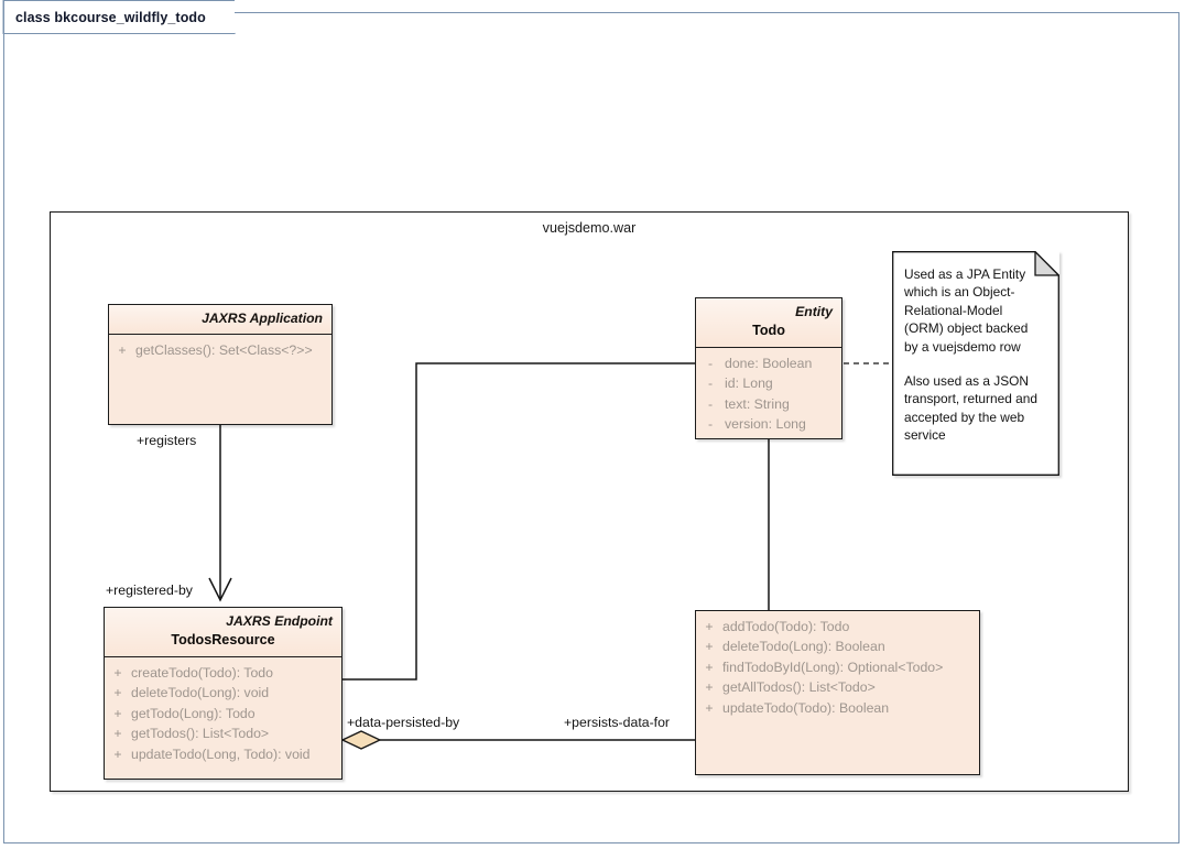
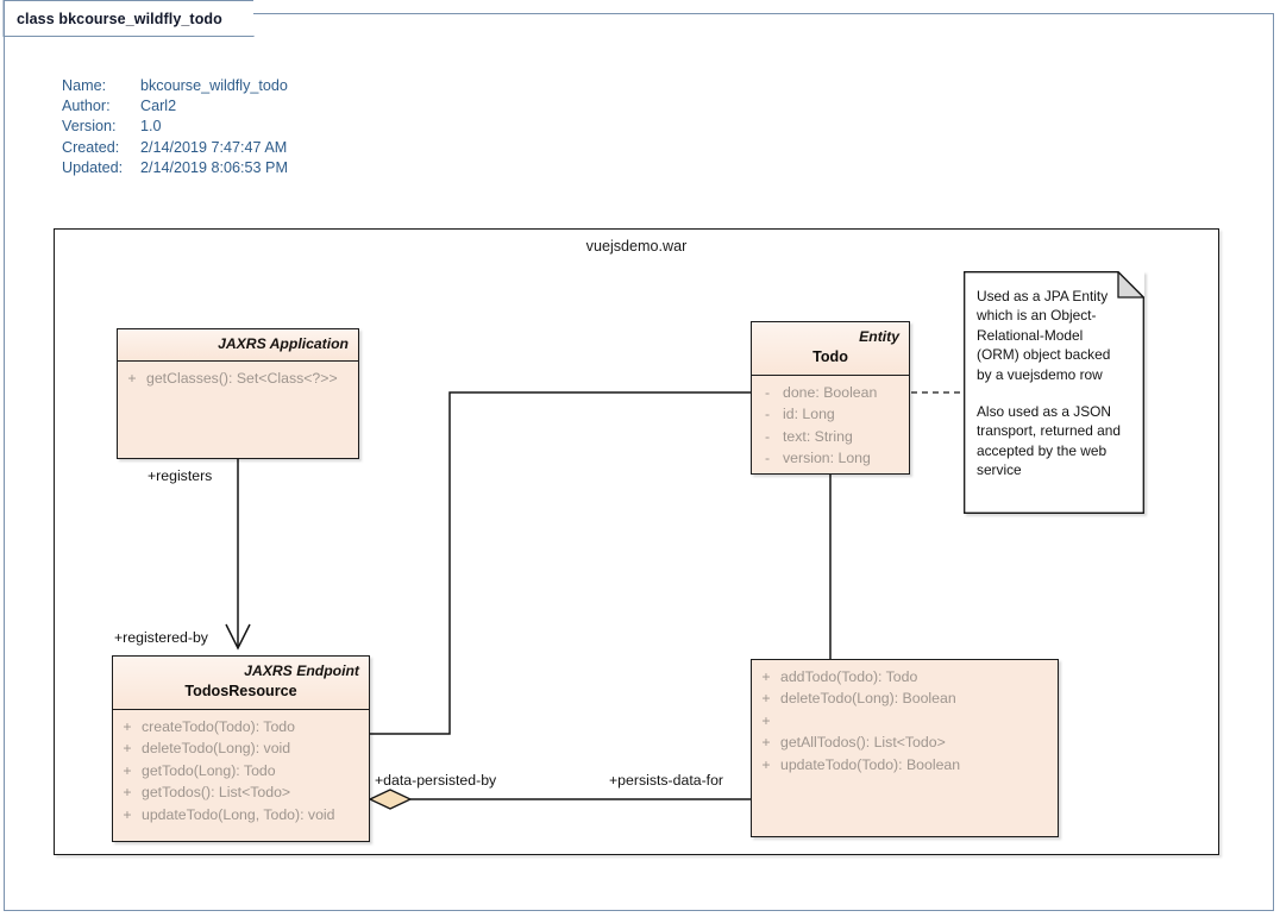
  class bkcourse_wildfly_todo
+ Name:
+ bkcourse_wildfly_todo
+ Author:
+ Carl2
+ Version:
+ 1.0
+ Created:
+ 2/14/2019 7:47:47 AM
+ Updated:
+ 2/14/2019 8:06:53 PM
  vuejsdemo.war
  +registers
  +registered-by
  +data-persisted-by
  +persists-data-for
  JAXRS Application
  +
  getClasses(): Set<Class<?>>
  Entity
  Todo
  -
  done: Boolean
  -
  id: Long
  -
  text: String
  -
  version: Long
  JAXRS Endpoint
  TodosResource
  +
  createTodo(Todo): Todo
  +
  deleteTodo(Long): void
  +
  getTodo(Long): Todo
  +
  getTodos(): List<Todo>
  +
  updateTodo(Long, Todo): void
  +
  addTodo(Todo): Todo
  +
  deleteTodo(Long): Boolean
  +
- findTodoById(Long): Optional<Todo>
  +
  getAllTodos(): List<Todo>
  +
  updateTodo(Todo): Boolean
  Used as a JPA Entity which is an Object-Relational-Model (ORM) object backed by a vuejsdemo row
  Also used as a JSON transport, returned and accepted by the web service
